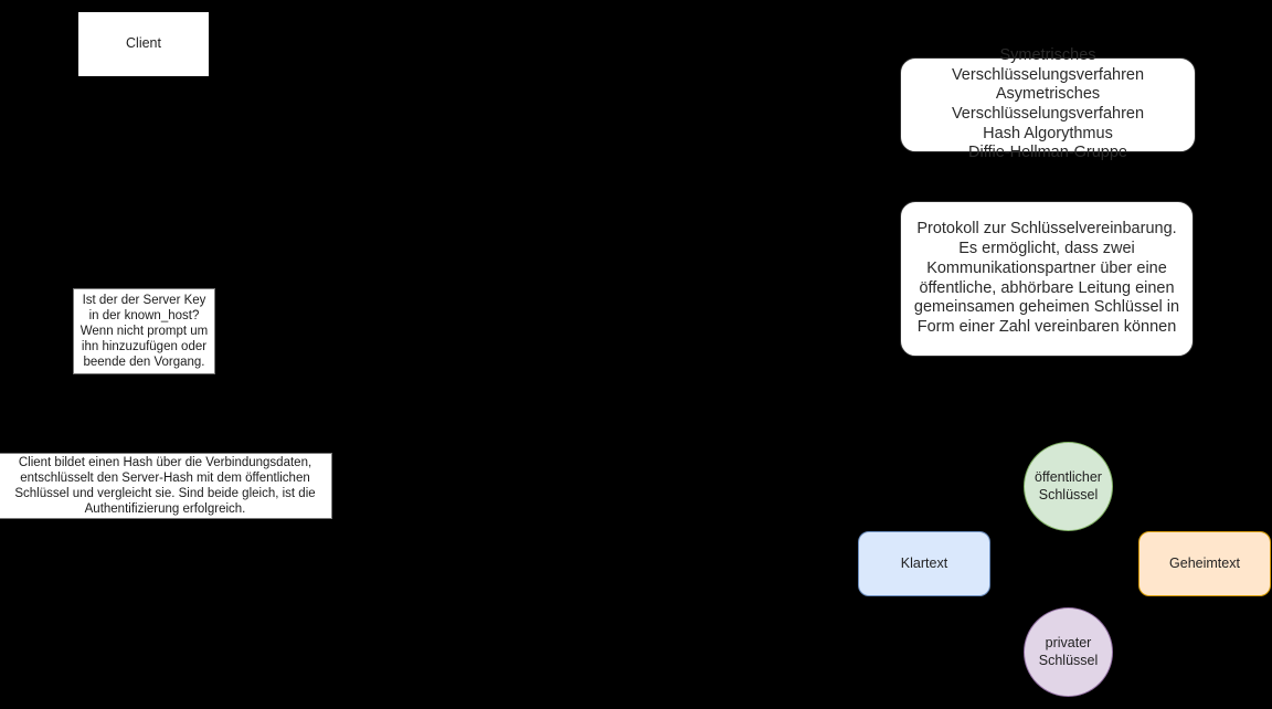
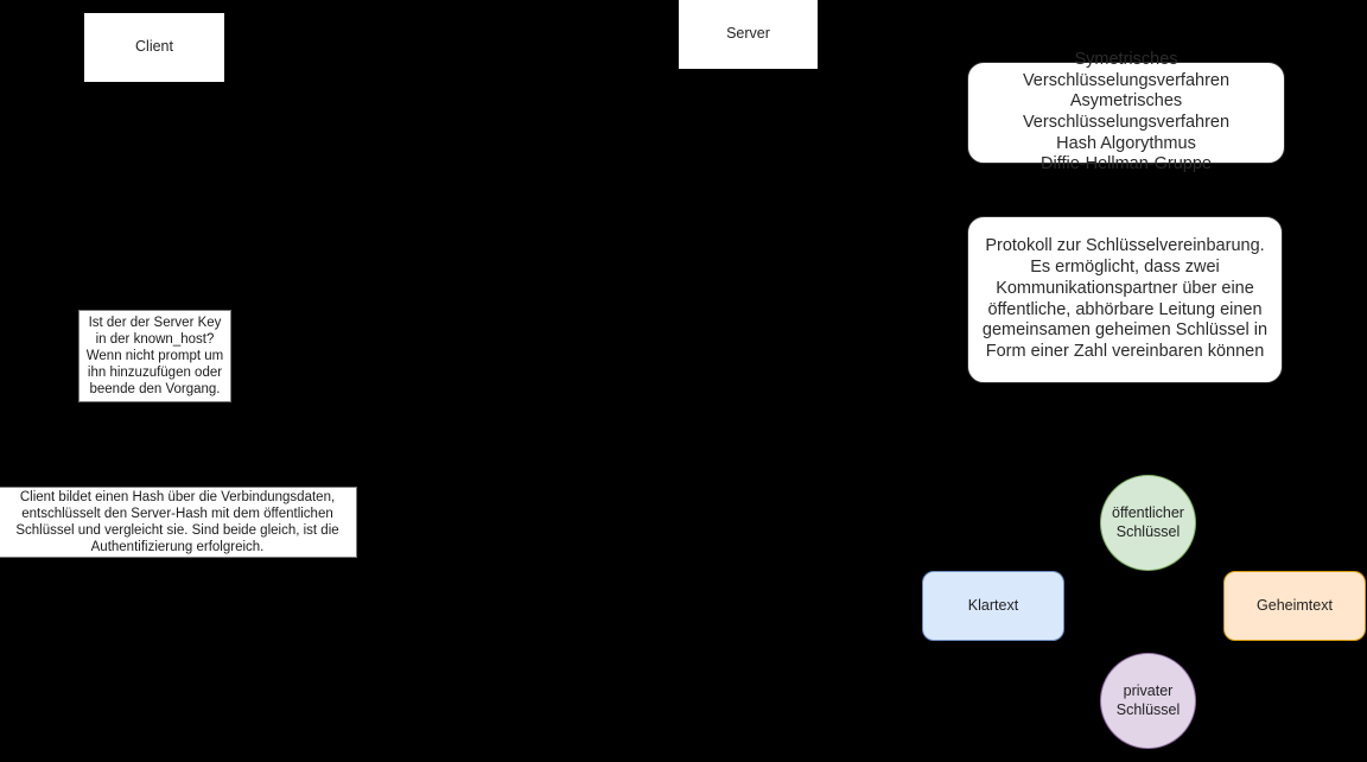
  Client
+ Server
  Symetrisches Verschlüsselungsverfahren
  Asymetrisches Verschlüsselungsverfahren
  Hash Algorythmus
  Diffie-Hellman-Gruppe
  Protokoll zur Schlüsselvereinbarung.
  Es ermöglicht, dass zwei
  Kommunikationspartner über eine
  öffentliche, abhörbare Leitung einen
  gemeinsamen geheimen Schlüssel in
  Form einer Zahl vereinbaren können
  Ist der der Server Key
  in der known_host?
  Wenn nicht prompt um
  ihn hinzuzufügen oder
  beende den Vorgang.
  Client bildet einen Hash über die Verbindungsdaten,
  entschlüsselt den Server-Hash mit dem öffentlichen
  Schlüssel und vergleicht sie. Sind beide gleich, ist die
  Authentifizierung erfolgreich.
  öffentlicher
  Schlüssel
  privater
  Schlüssel
  Klartext
  Geheimtext
